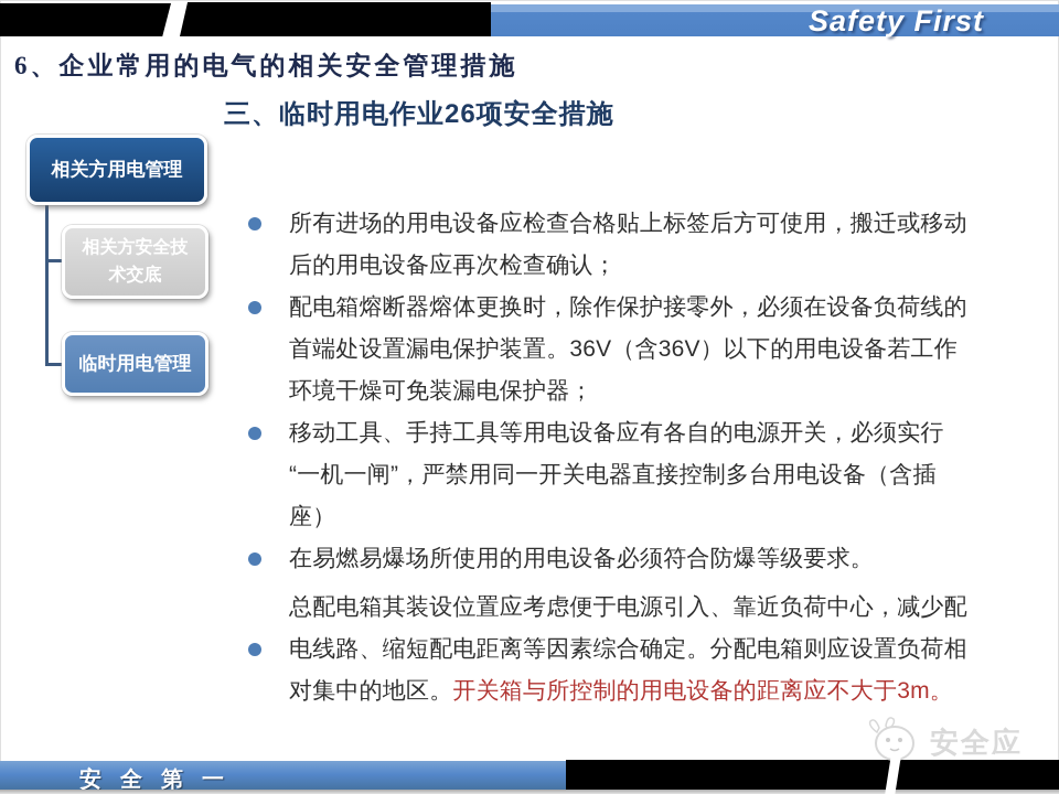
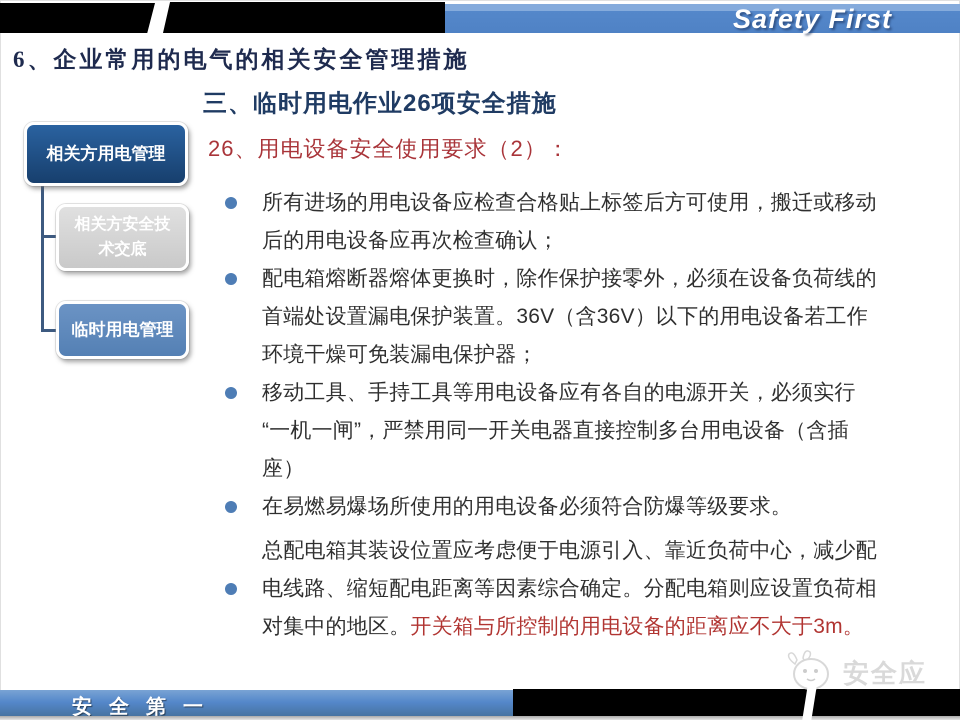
  Safety First
  6、企业常用的电气的相关安全管理措施
  三、临时用电作业26项安全措施
  相关方用电管理
  相关方安全技术交底
  临时用电管理
+ 26、用电设备安全使用要求（2）：
  所有进场的用电设备应检查合格贴上标签后方可使用，搬迁或移动
  后的用电设备应再次检查确认；
  配电箱熔断器熔体更换时，除作保护接零外，必须在设备负荷线的
  首端处设置漏电保护装置。36V（含36V）以下的用电设备若工作
  环境干燥可免装漏电保护器；
  移动工具、手持工具等用电设备应有各自的电源开关，必须实行
  “一机一闸”，严禁用同一开关电器直接控制多台用电设备（含插
  座）
  在易燃易爆场所使用的用电设备必须符合防爆等级要求。
  总配电箱其装设位置应考虑便于电源引入、靠近负荷中心，减少配
  电线路、缩短配电距离等因素综合确定。分配电箱则应设置负荷相
  对集中的地区。开关箱与所控制的用电设备的距离应不大于3m。
  安全应
  安 全 第 一
